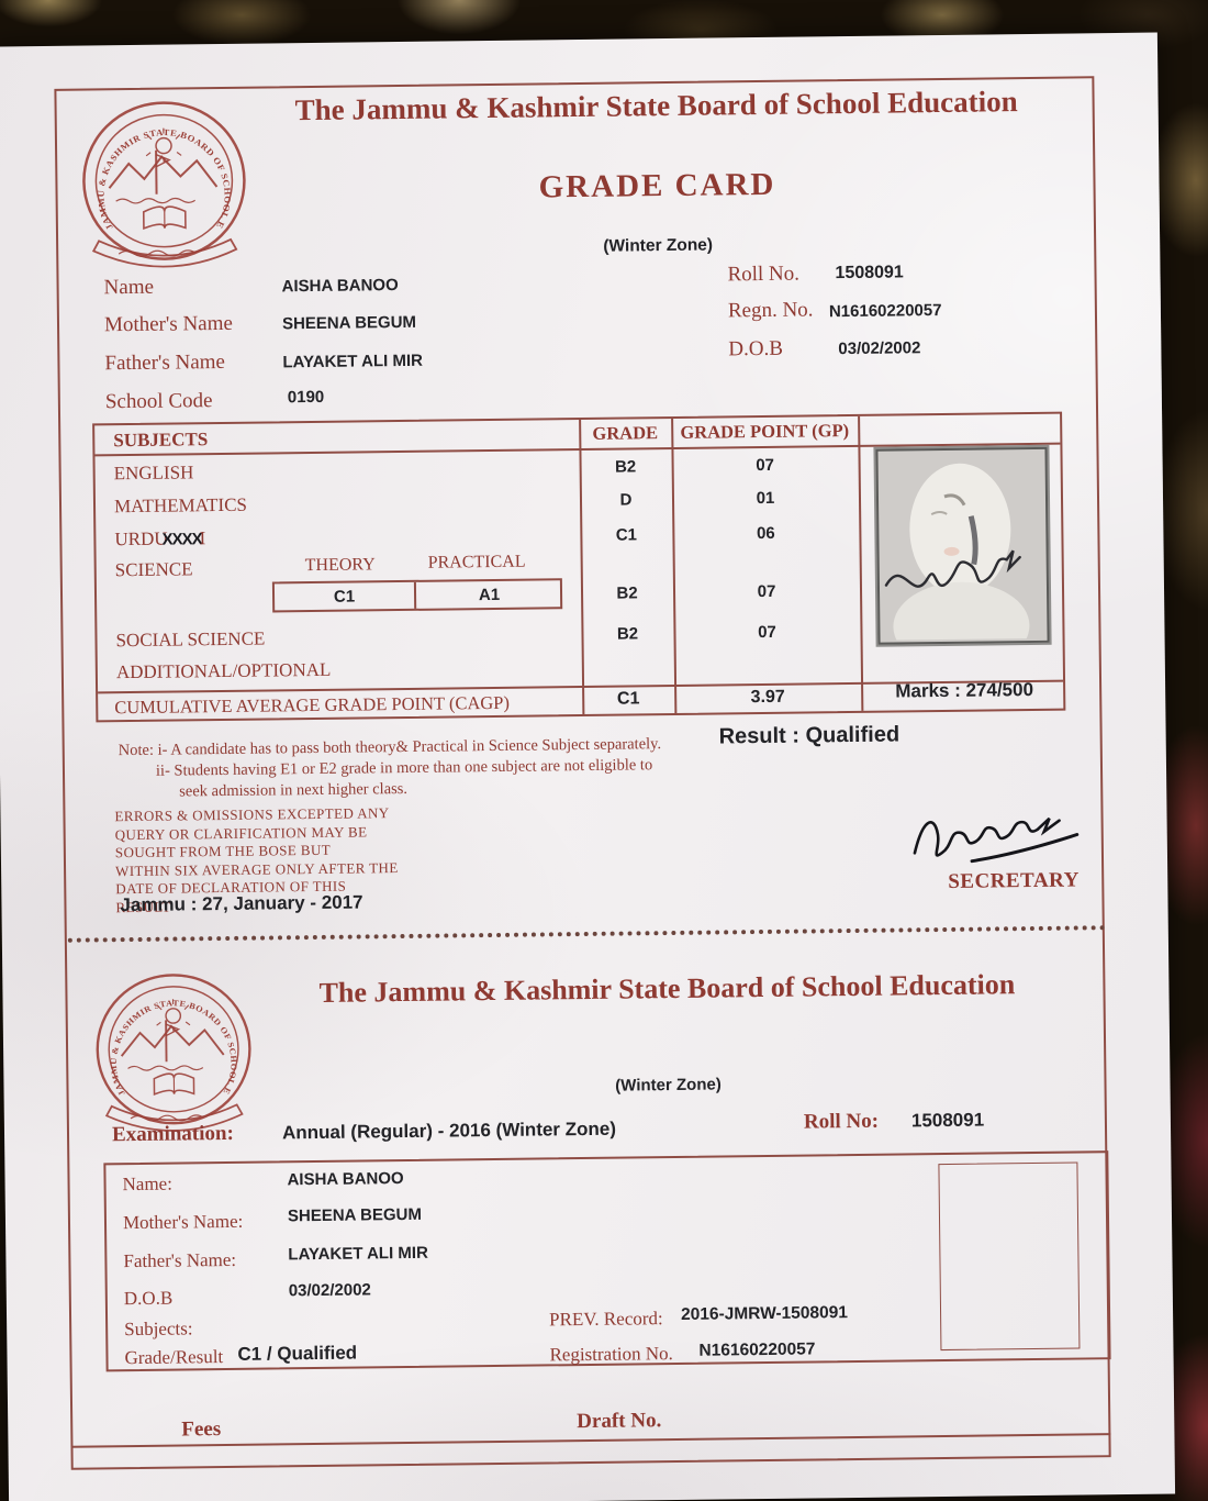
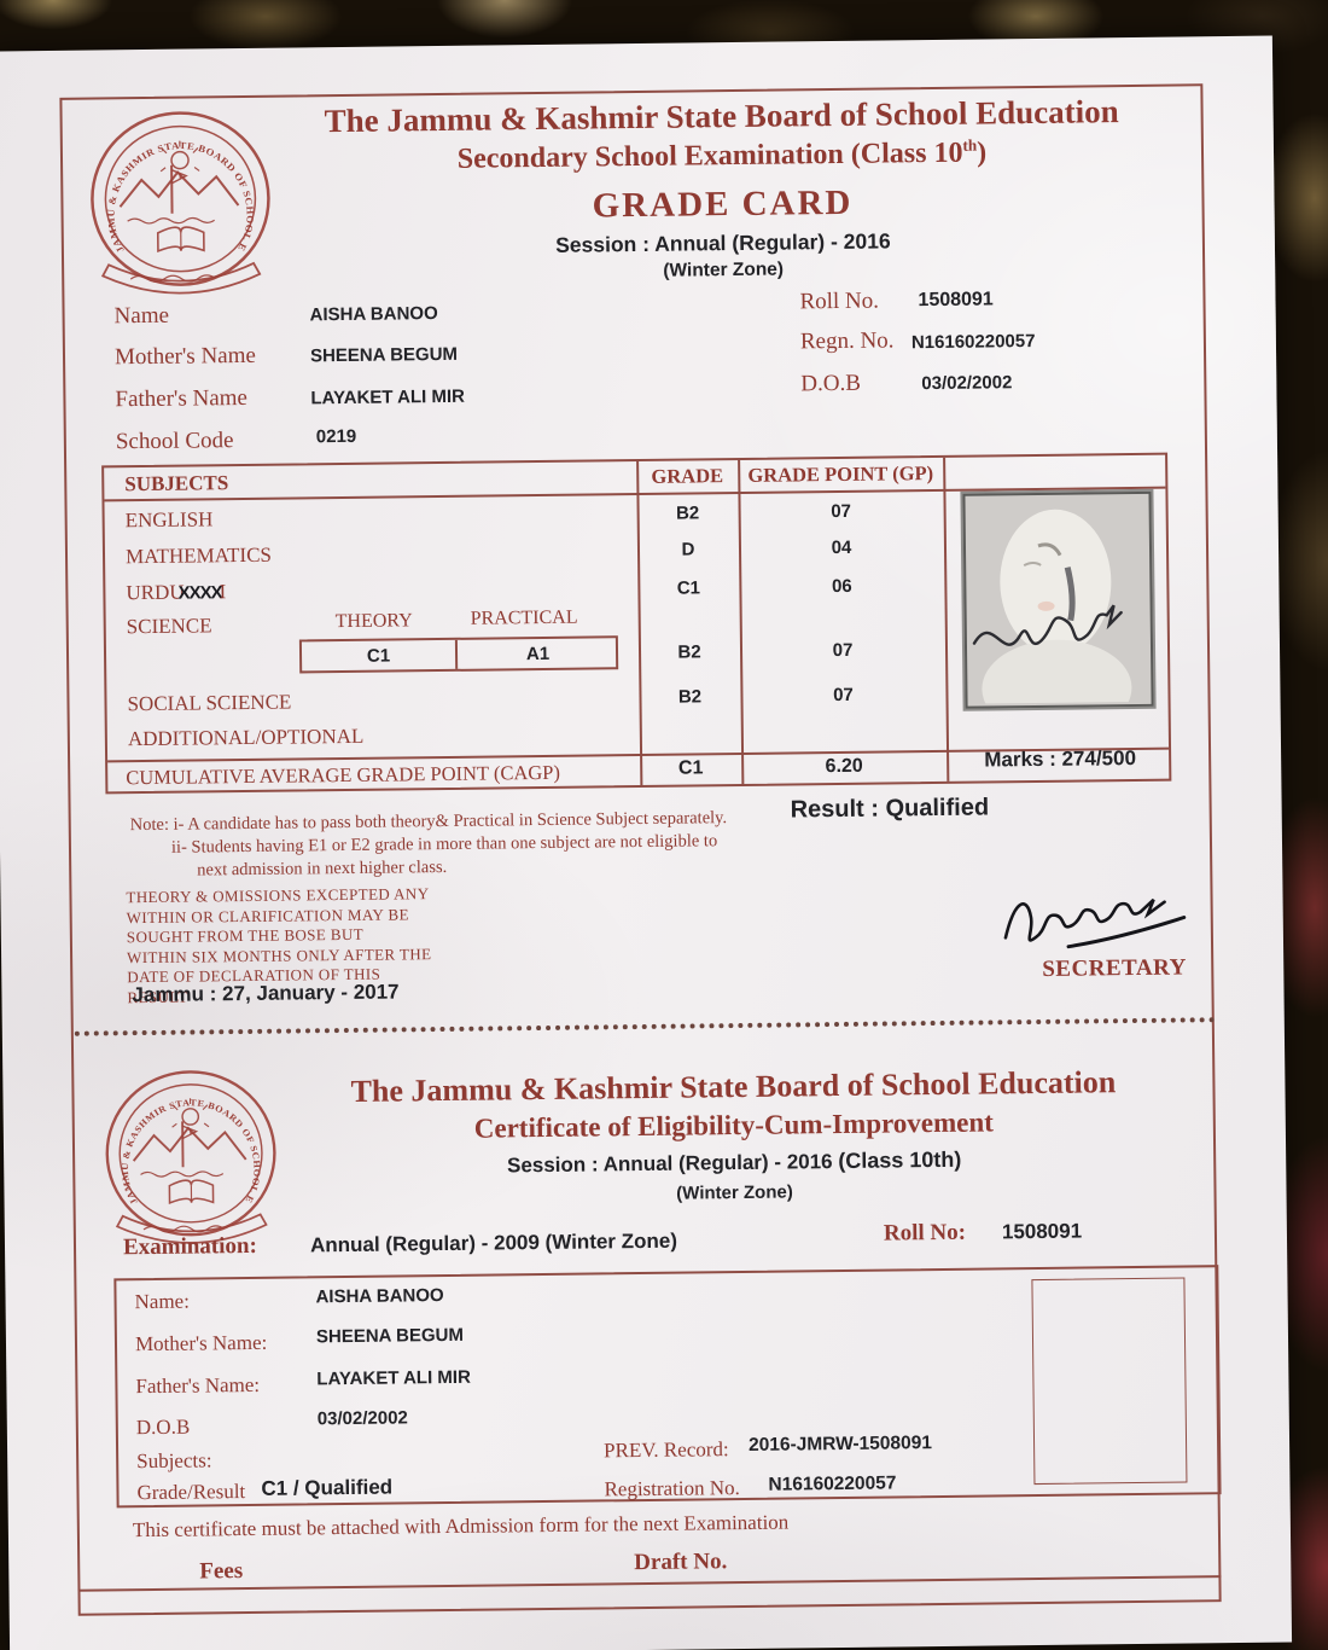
  The Jammu & Kashmir State Board of School Education
+ Secondary School Examination (Class 10th)
  GRADE CARD
+ Session : Annual (Regular) - 2016
  (Winter Zone)
  Name
  AISHA BANOO
  Mother's Name
  SHEENA BEGUM
  Father's Name
  LAYAKET ALI MIR
  School Code
- 0190
+ 0219
  Roll No.
  1508091
  Regn. No.
  N16160220057
  D.O.B
  03/02/2002
  SUBJECTS
  GRADE
  GRADE POINT (GP)
  ENGLISH
  B2
  07
  MATHEMATICS
  D
- 01
+ 04
  URDUXXXXI
  C1
  06
  SCIENCE
  THEORY
  PRACTICAL
  C1
  A1
  B2
  07
  SOCIAL SCIENCE
  B2
  07
  ADDITIONAL/OPTIONAL
  CUMULATIVE AVERAGE GRADE POINT (CAGP)
  C1
- 3.97
+ 6.20
  Marks : 274/500
  Result : Qualified
  Note: i- A candidate has to pass both theory& Practical in Science Subject separately.
  ii- Students having E1 or E2 grade in more than one subject are not eligible to
- seek admission in next higher class.
+ next admission in next higher class.
- ERRORS & OMISSIONS EXCEPTED ANY
+ THEORY & OMISSIONS EXCEPTED ANY
- QUERY OR CLARIFICATION MAY BE
+ WITHIN OR CLARIFICATION MAY BE
  SOUGHT FROM THE BOSE BUT
- WITHIN SIX AVERAGE ONLY AFTER THE
+ WITHIN SIX MONTHS ONLY AFTER THE
  DATE OF DECLARATION OF THIS RESULT
  Jammu : 27, January - 2017
  SECRETARY
  The Jammu & Kashmir State Board of School Education
+ Certificate of Eligibility-Cum-Improvement
+ Session : Annual (Regular) - 2016 (Class 10th)
  (Winter Zone)
  Examination:
- Annual (Regular) - 2016 (Winter Zone)
+ Annual (Regular) - 2009 (Winter Zone)
  Roll No:
  1508091
  Name:
  AISHA BANOO
  Mother's Name:
  SHEENA BEGUM
  Father's Name:
  LAYAKET ALI MIR
  D.O.B
  03/02/2002
  Subjects:
  Grade/Result
  C1 / Qualified
  PREV. Record:
  2016-JMRW-1508091
  Registration No.
  N16160220057
+ This certificate must be attached with Admission form for the next Examination
  Fees
  Draft No.
